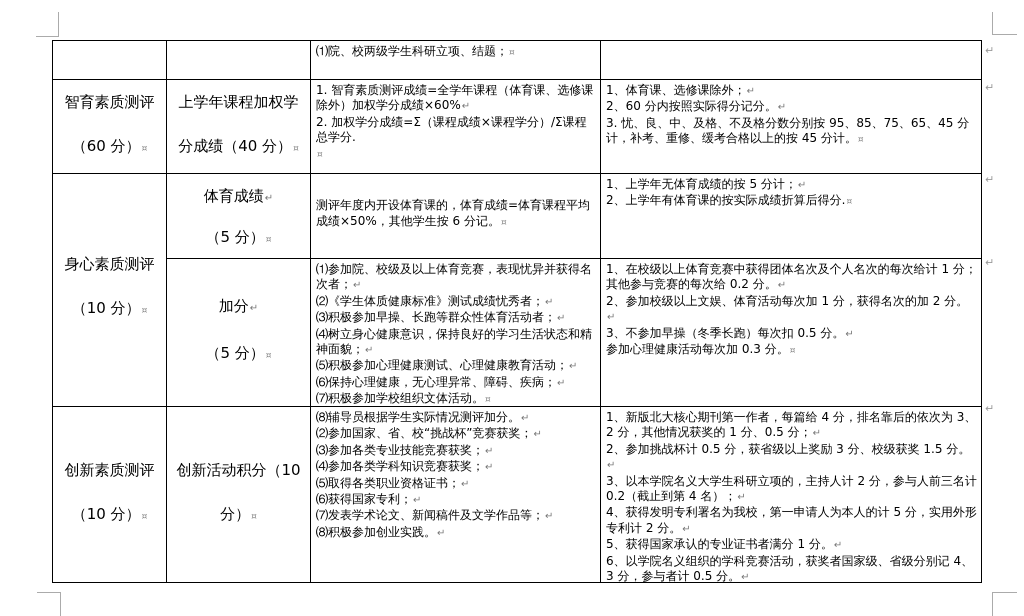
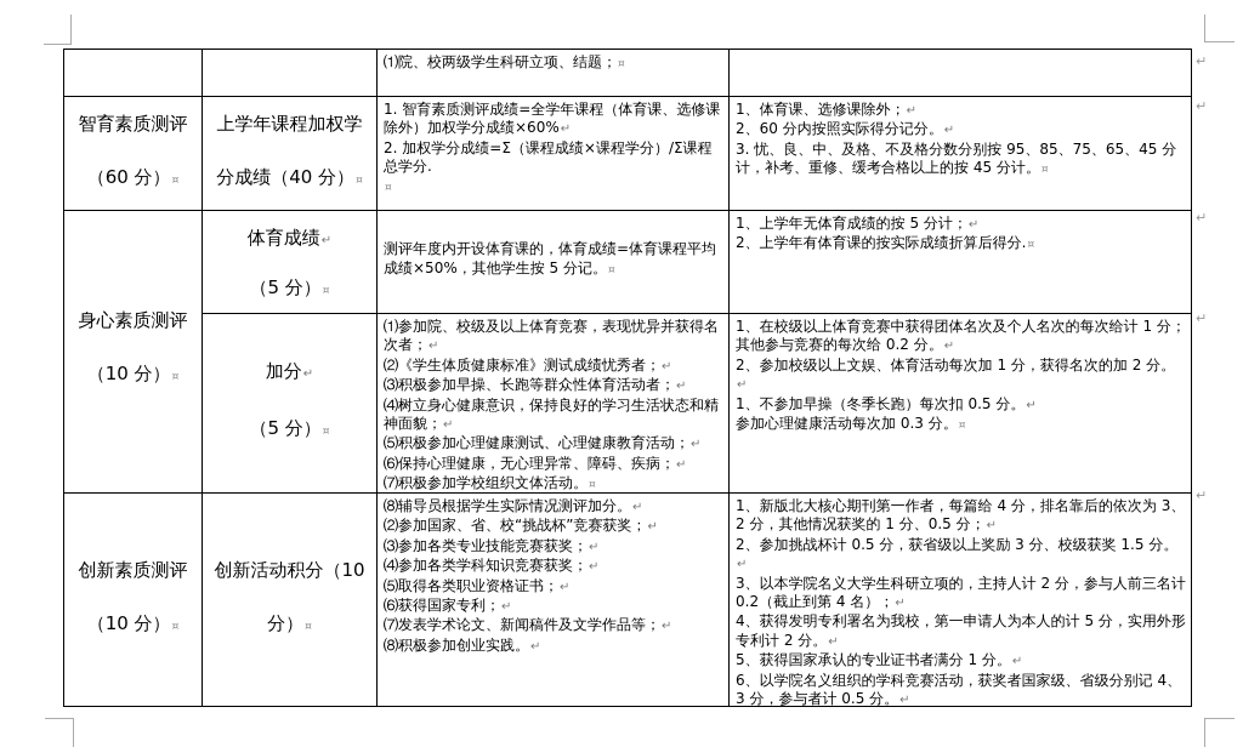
  		⑴院、校两级学生科研立项、结题；¤
  智育素质测评（60 分）¤	上学年课程加权学分成绩（40 分）¤	1. 智育素质测评成绩=全学年课程（体育课、选修课除外）加权学分成绩×60%↵2. 加权学分成绩=Σ（课程成绩×课程学分）/Σ课程总学分. ¤	1、体育课、选修课除外；↵2、60 分内按照实际得分记分。↵3. 忧、良、中、及格、不及格分数分别按 95、85、75、65、45 分计，补考、重修、缓考合格以上的按 45 分计。¤
- 身心素质测评（10 分）¤	体育成绩↵（5 分）¤	测评年度内开设体育课的，体育成绩=体育课程平均成绩×50%，其他学生按 6 分记。¤	1、上学年无体育成绩的按 5 分计；↵2、上学年有体育课的按实际成绩折算后得分.¤
+ 身心素质测评（10 分）¤	体育成绩↵（5 分）¤	测评年度内开设体育课的，体育成绩=体育课程平均成绩×50%，其他学生按 5 分记。¤	1、上学年无体育成绩的按 5 分计；↵2、上学年有体育课的按实际成绩折算后得分.¤
- 加分↵（5 分）¤	⑴参加院、校级及以上体育竞赛，表现忧异并获得名次者；↵⑵《学生体质健康标准》测试成绩忧秀者；↵⑶积极参加早操、长跑等群众性体育活动者；↵⑷树立身心健康意识，保持良好的学习生活状态和精神面貌；↵⑸积极参加心理健康测试、心理健康教育活动；↵⑹保持心理健康，无心理异常、障碍、疾病；↵⑺积极参加学校组织文体活动。¤	1、在校级以上体育竞赛中获得团体名次及个人名次的每次给计 1 分；其他参与竞赛的每次给 0.2 分。↵2、参加校级以上文娱、体育活动每次加 1 分，获得名次的加 2 分。↵3、不参加早操（冬季长跑）每次扣 0.5 分。↵参加心理健康活动每次加 0.3 分。¤
+ 加分↵（5 分）¤	⑴参加院、校级及以上体育竞赛，表现忧异并获得名次者；↵⑵《学生体质健康标准》测试成绩忧秀者；↵⑶积极参加早操、长跑等群众性体育活动者；↵⑷树立身心健康意识，保持良好的学习生活状态和精神面貌；↵⑸积极参加心理健康测试、心理健康教育活动；↵⑹保持心理健康，无心理异常、障碍、疾病；↵⑺积极参加学校组织文体活动。¤	1、在校级以上体育竞赛中获得团体名次及个人名次的每次给计 1 分；其他参与竞赛的每次给 0.2 分。↵2、参加校级以上文娱、体育活动每次加 1 分，获得名次的加 2 分。↵1、不参加早操（冬季长跑）每次扣 0.5 分。↵参加心理健康活动每次加 0.3 分。¤
  创新素质测评（10 分）¤	创新活动积分（10分）¤	⑻辅导员根据学生实际情况测评加分。↵⑵参加国家、省、校“挑战杯”竞赛获奖；↵⑶参加各类专业技能竞赛获奖；↵⑷参加各类学科知识竞赛获奖；↵⑸取得各类职业资格证书；↵⑹获得国家专利；↵⑺发表学术论文、新闻稿件及文学作品等；↵⑻积极参加创业实践。↵	1、新版北大核心期刊第一作者，每篇给 4 分，排名靠后的依次为 3、2 分，其他情况获奖的 1 分、0.5 分；↵2、参加挑战杯计 0.5 分，获省级以上奖励 3 分、校级获奖 1.5 分。↵3、以本学院名义大学生科研立项的，主持人计 2 分，参与人前三名计 0.2（截止到第 4 名）；↵4、获得发明专利署名为我校，第一申请人为本人的计 5 分，实用外形专利计 2 分。↵5、获得国家承认的专业证书者满分 1 分。↵6、以学院名义组织的学科竞赛活动，获奖者国家级、省级分别记 4、3 分，参与者计 0.5 分。↵
  ↵
  ↵
  ↵
  ↵
  ↵
